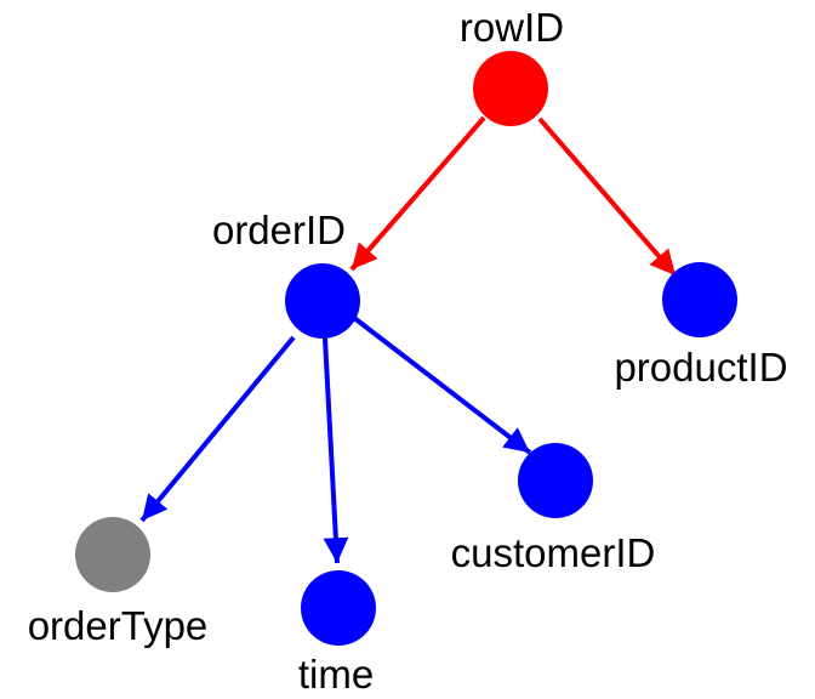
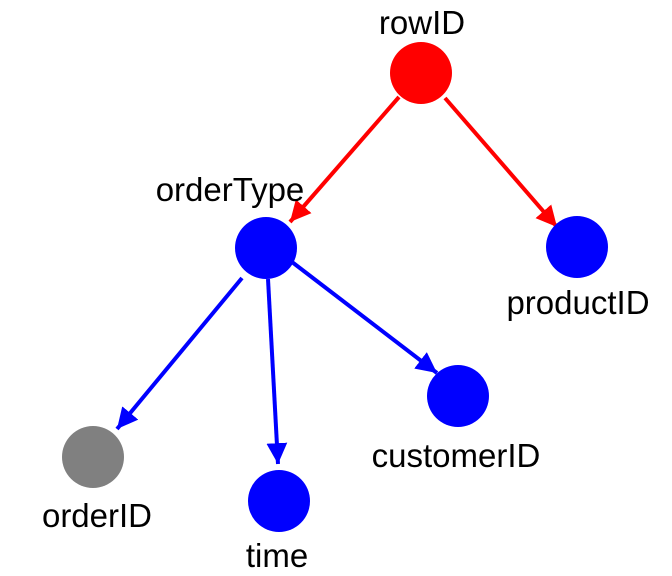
  rowID
- orderID
+ orderType
  productID
- orderType
+ orderID
  time
  customerID
